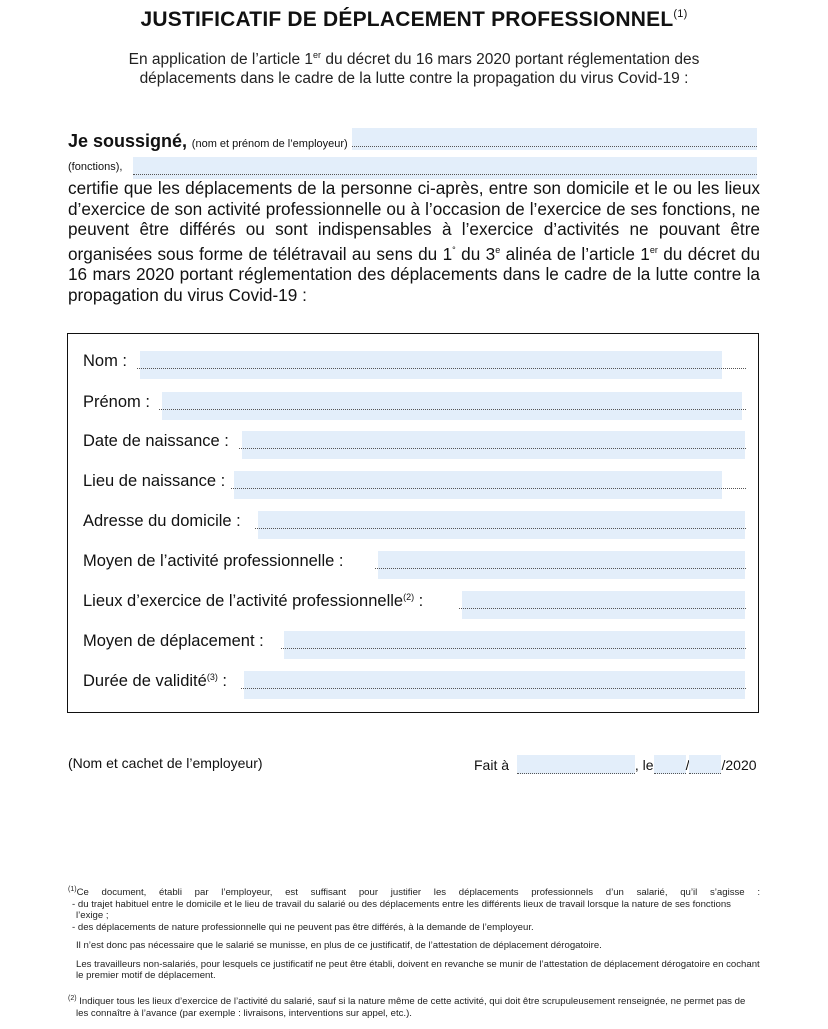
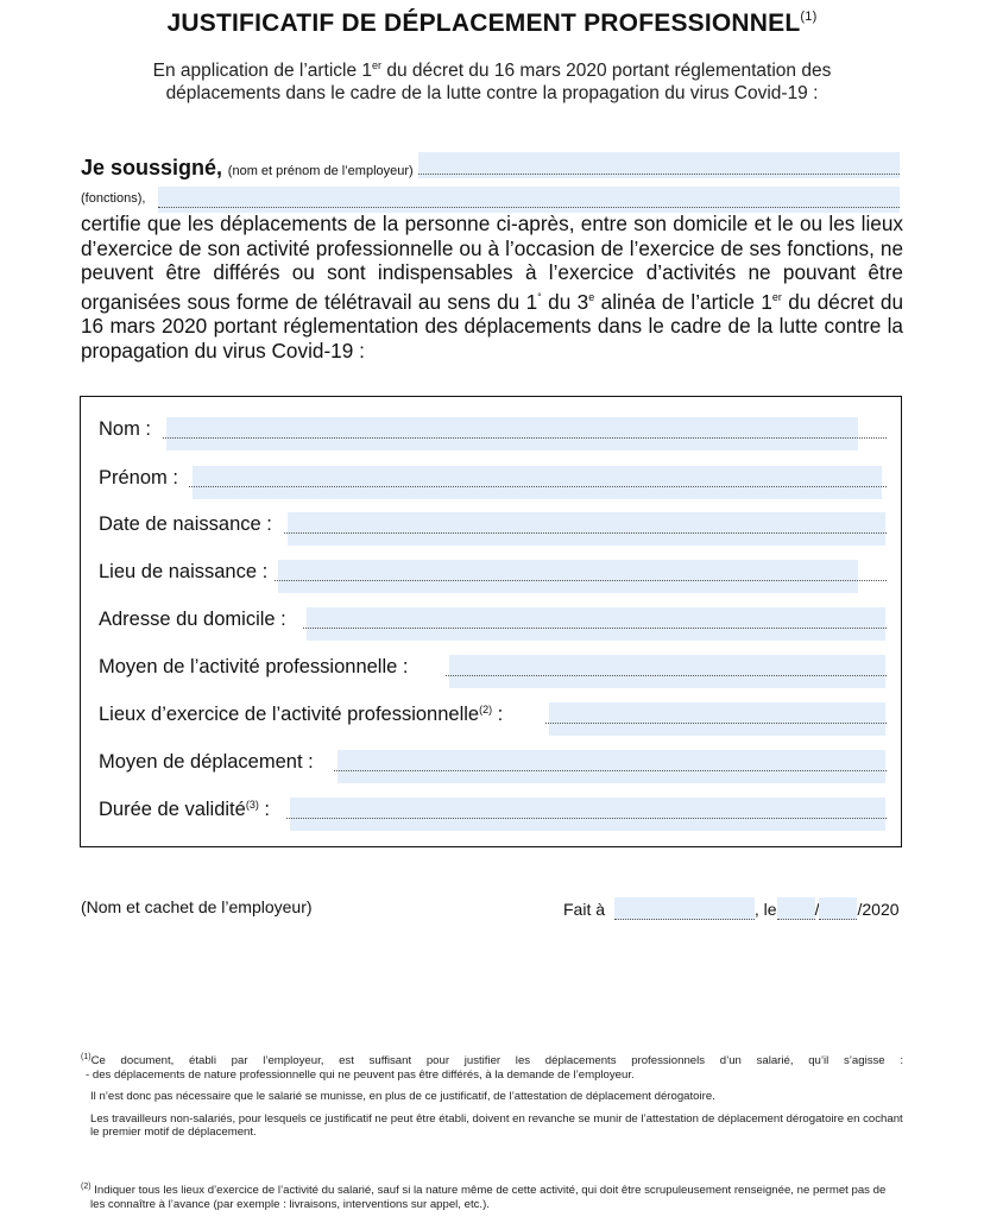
  JUSTIFICATIF DE DÉPLACEMENT PROFESSIONNEL(1)
  En application de l’article 1er du décret du 16 mars 2020 portant réglementation des déplacements dans le cadre de la lutte contre la propagation du virus Covid-19 :
  Je soussigné, (nom et prénom de l’employeur)
  (fonctions),
  certifie que les déplacements de la personne ci-après, entre son domicile et le ou les lieux d’exercice de son activité professionnelle ou à l’occasion de l’exercice de ses fonctions, ne peuvent être différés ou sont indispensables à l’exercice d’activités ne pouvant être organisées sous forme de télétravail au sens du 1° du 3e alinéa de l’article 1er du décret du 16 mars 2020 portant réglementation des déplacements dans le cadre de la lutte contre la propagation du virus Covid-19 :
  Nom :
  Prénom :
  Date de naissance :
  Lieu de naissance :
  Adresse du domicile :
  Moyen de l’activité professionnelle :
  Lieux d’exercice de l’activité professionnelle(2) :
  Moyen de déplacement :
  Durée de validité(3) :
  (Nom et cachet de l’employeur)
  Fait à , le / /2020
  Ce document, établi par l’employeur, est suffisant pour justifier les déplacements professionnels d’un salarié, qu’il s’agisse :
- - du trajet habituel entre le domicile et le lieu de travail du salarié ou des déplacements entre les différents lieux de travail lorsque la nature de ses fonctions l’exige ;
  - des déplacements de nature professionnelle qui ne peuvent pas être différés, à la demande de l’employeur.
  Il n’est donc pas nécessaire que le salarié se munisse, en plus de ce justificatif, de l’attestation de déplacement dérogatoire.
  Les travailleurs non-salariés, pour lesquels ce justificatif ne peut être établi, doivent en revanche se munir de l’attestation de déplacement dérogatoire en cochant le premier motif de déplacement.
  Indiquer tous les lieux d’exercice de l’activité du salarié, sauf si la nature même de cette activité, qui doit être scrupuleusement renseignée, ne permet pas de les connaître à l’avance (par exemple : livraisons, interventions sur appel, etc.).
